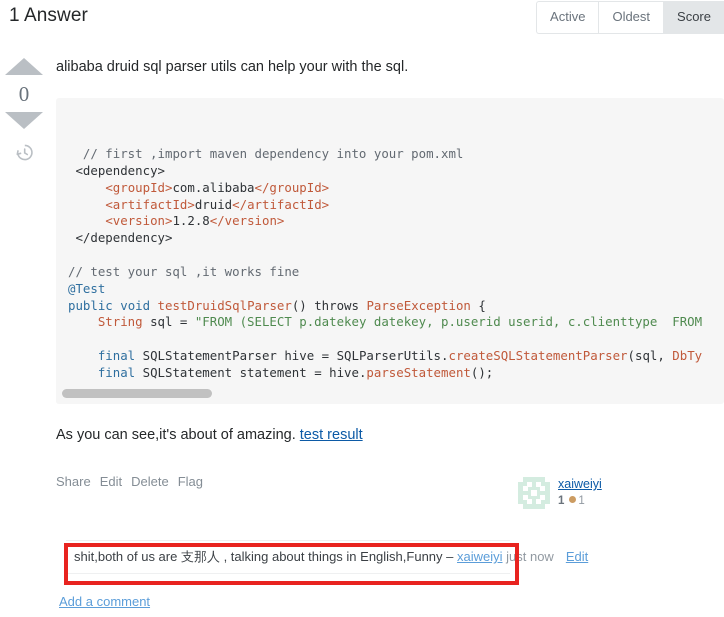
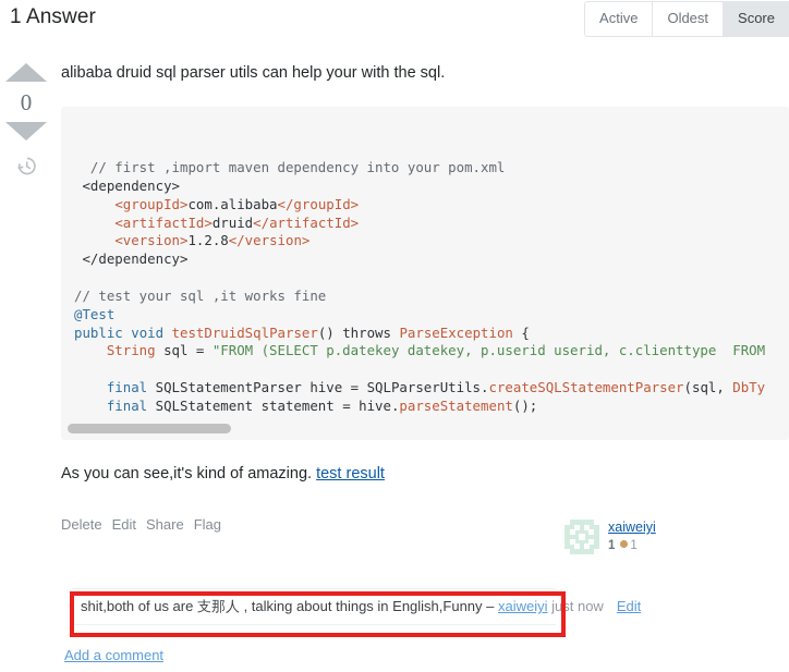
  1 Answer
  Active
  Oldest
  Score
  0
  alibaba druid sql parser utils can help your with the sql.
  // first ,import maven dependency into your pom.xml <dependency> <groupId>com.alibaba</groupId> <artifactId>druid</artifactId> <version>1.2.8</version> </dependency> // test your sql ,it works fine @Test public void testDruidSqlParser() throws ParseException { String sql = "FROM (SELECT p.datekey datekey, p.userid userid, c.clienttype FROM final SQLStatementParser hive = SQLParserUtils.createSQLStatementParser(sql, DbTy final SQLStatement statement = hive.parseStatement();
- As you can see,it's about of amazing. test result
+ As you can see,it's kind of amazing. test result
- Share
+ Delete
  Edit
- Delete
+ Share
  Flag
  xaiweiyi
  1 1
  shit,both of us are 支那人 , talking about things in English,Funny – xaiweiyi just now Edit
  Add a comment
